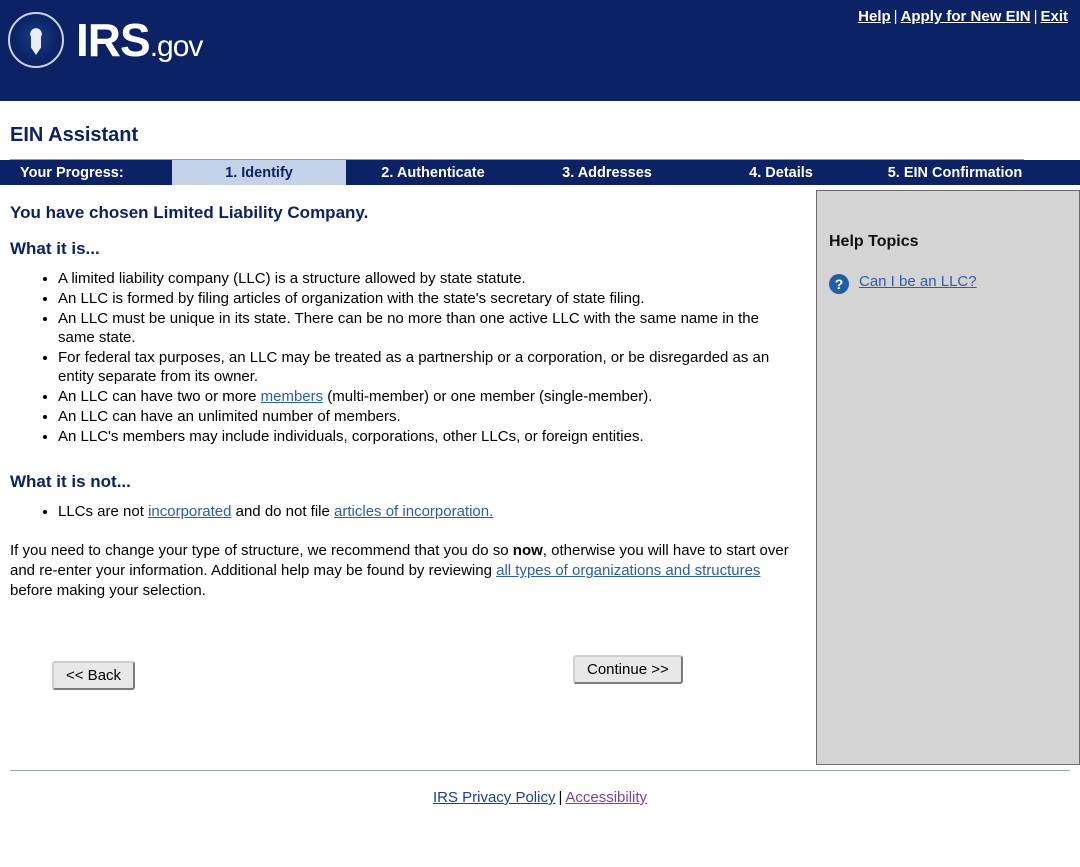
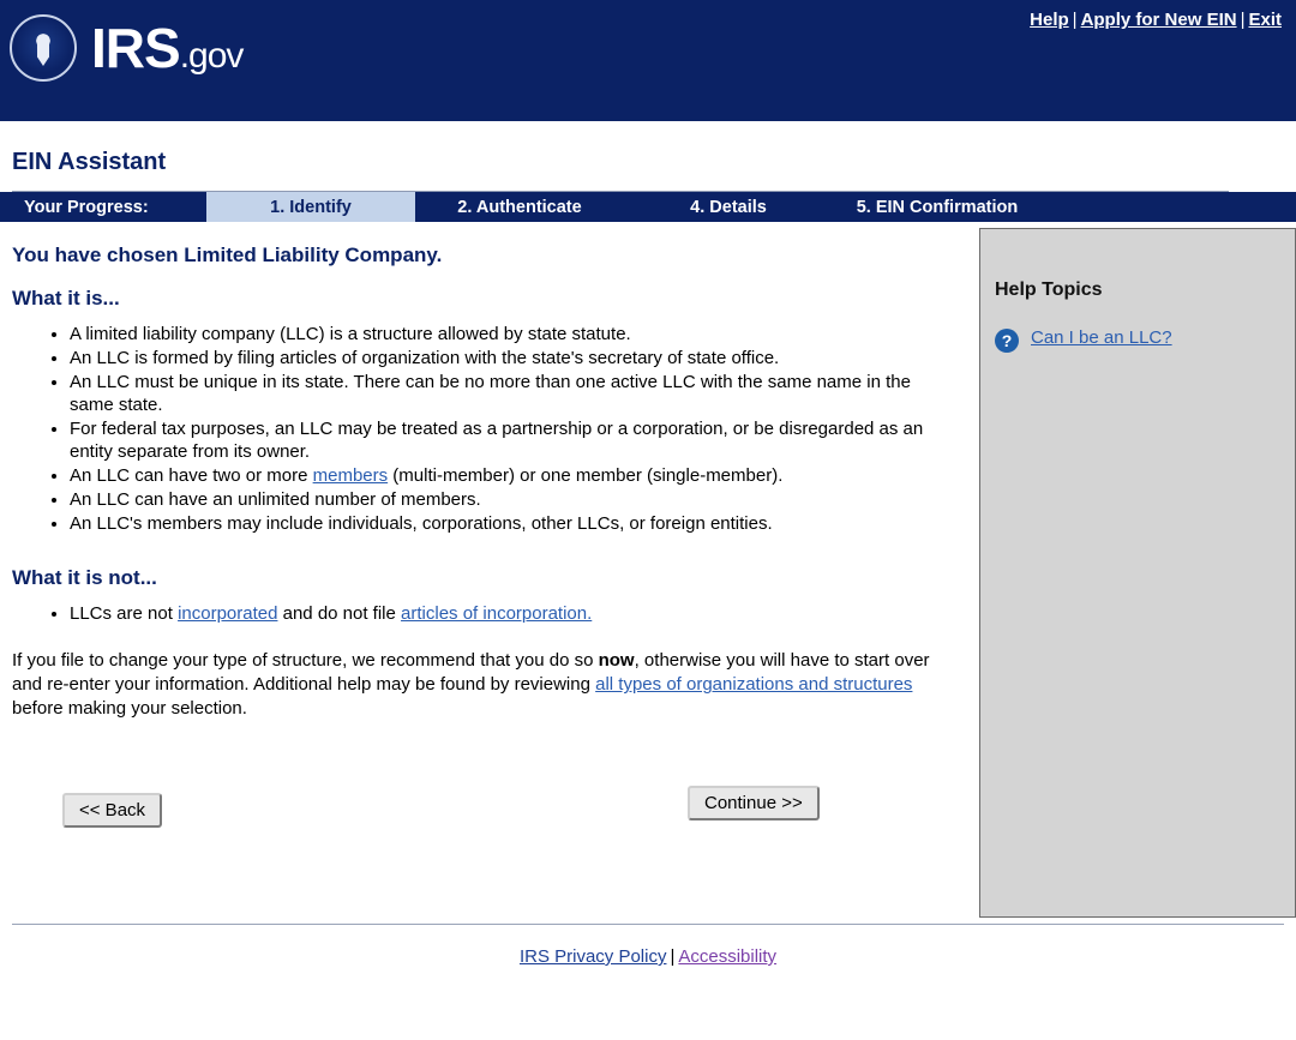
  IRS.gov
  Help | Apply for New EIN | Exit
  EIN Assistant
  Your Progress:
  1. Identify
  2. Authenticate
- 3. Addresses
  4. Details
  5. EIN Confirmation
  You have chosen Limited Liability Company.
  What it is...
  A limited liability company (LLC) is a structure allowed by state statute.
- An LLC is formed by filing articles of organization with the state's secretary of state filing.
+ An LLC is formed by filing articles of organization with the state's secretary of state office.
  An LLC must be unique in its state. There can be no more than one active LLC with the same name in the same state.
  For federal tax purposes, an LLC may be treated as a partnership or a corporation, or be disregarded as an entity separate from its owner.
  An LLC can have two or more members (multi-member) or one member (single-member).
  An LLC can have an unlimited number of members.
  An LLC's members may include individuals, corporations, other LLCs, or foreign entities.
  What it is not...
  LLCs are not incorporated and do not file articles of incorporation.
- If you need to change your type of structure, we recommend that you do so now, otherwise you will have to start over and re-enter your information. Additional help may be found by reviewing all types of organizations and structures before making your selection.
+ If you file to change your type of structure, we recommend that you do so now, otherwise you will have to start over and re-enter your information. Additional help may be found by reviewing all types of organizations and structures before making your selection.
  << Back
  Continue >>
  Help Topics
  ?
  Can I be an LLC?
  IRS Privacy Policy | Accessibility
